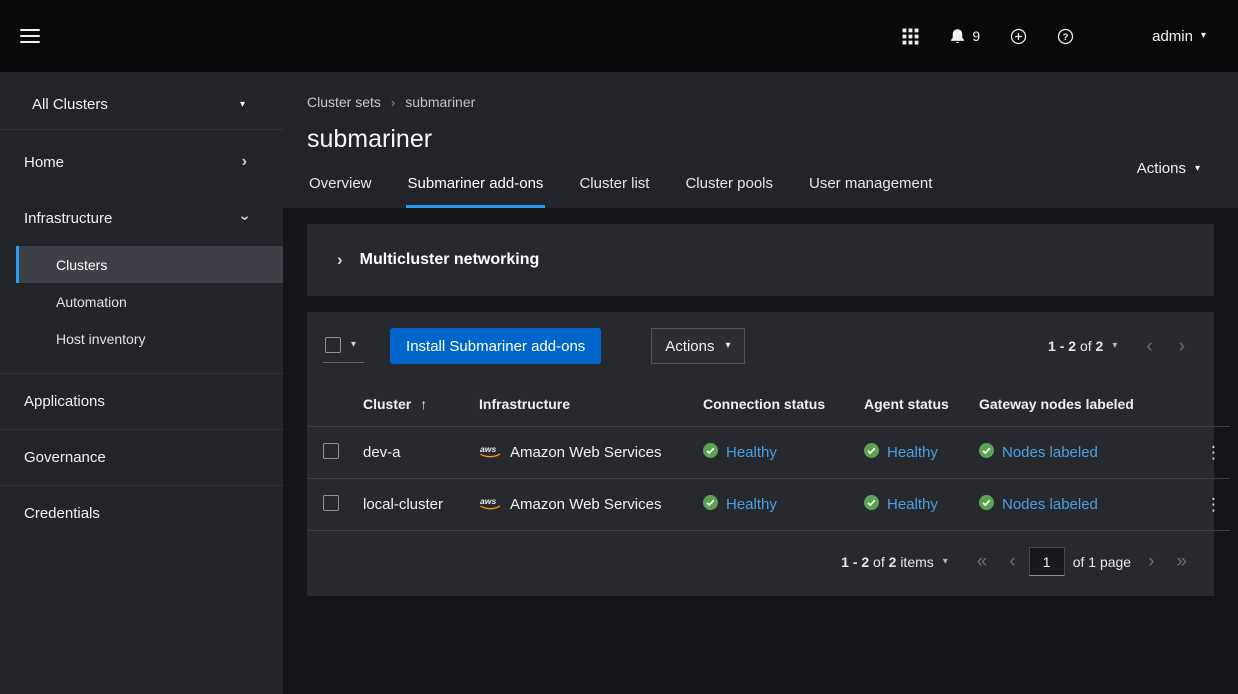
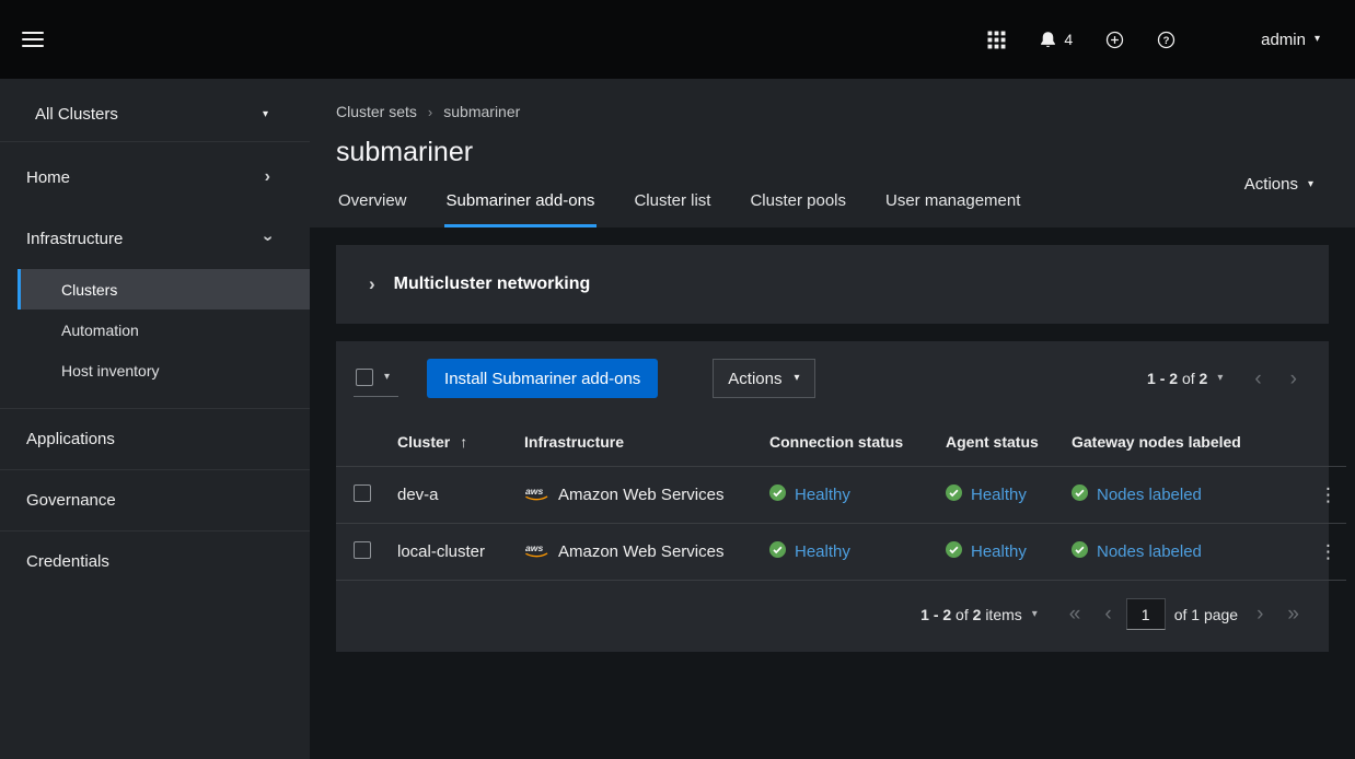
- 9
+ 4
  ?
  admin
  ▾
  All Clusters
  ▾
  Home
  ›
  Infrastructure
  Clusters
  Automation
  Host inventory
  Applications
  Governance
  Credentials
  Cluster sets
  ›
  submariner
  submariner
  Actions
  ▾
  Overview
  Submariner add-ons
  Cluster list
  Cluster pools
  User management
  ›
  Multicluster networking
  ▾
  Install Submariner add-ons
  Actions
  ▾
  1 - 2 of 2
  ▾
  ‹
  ›
  	Cluster ↑	Infrastructure	Connection status	Agent status	Gateway nodes labeled
  	dev-a	aws Amazon Web Services	Healthy	Healthy	Nodes labeled	⋮
  	local-cluster	aws Amazon Web Services	Healthy	Healthy	Nodes labeled	⋮
  1 - 2 of 2 items
  ▾
  «
  ‹
  1
  of 1 page
  ›
  »
